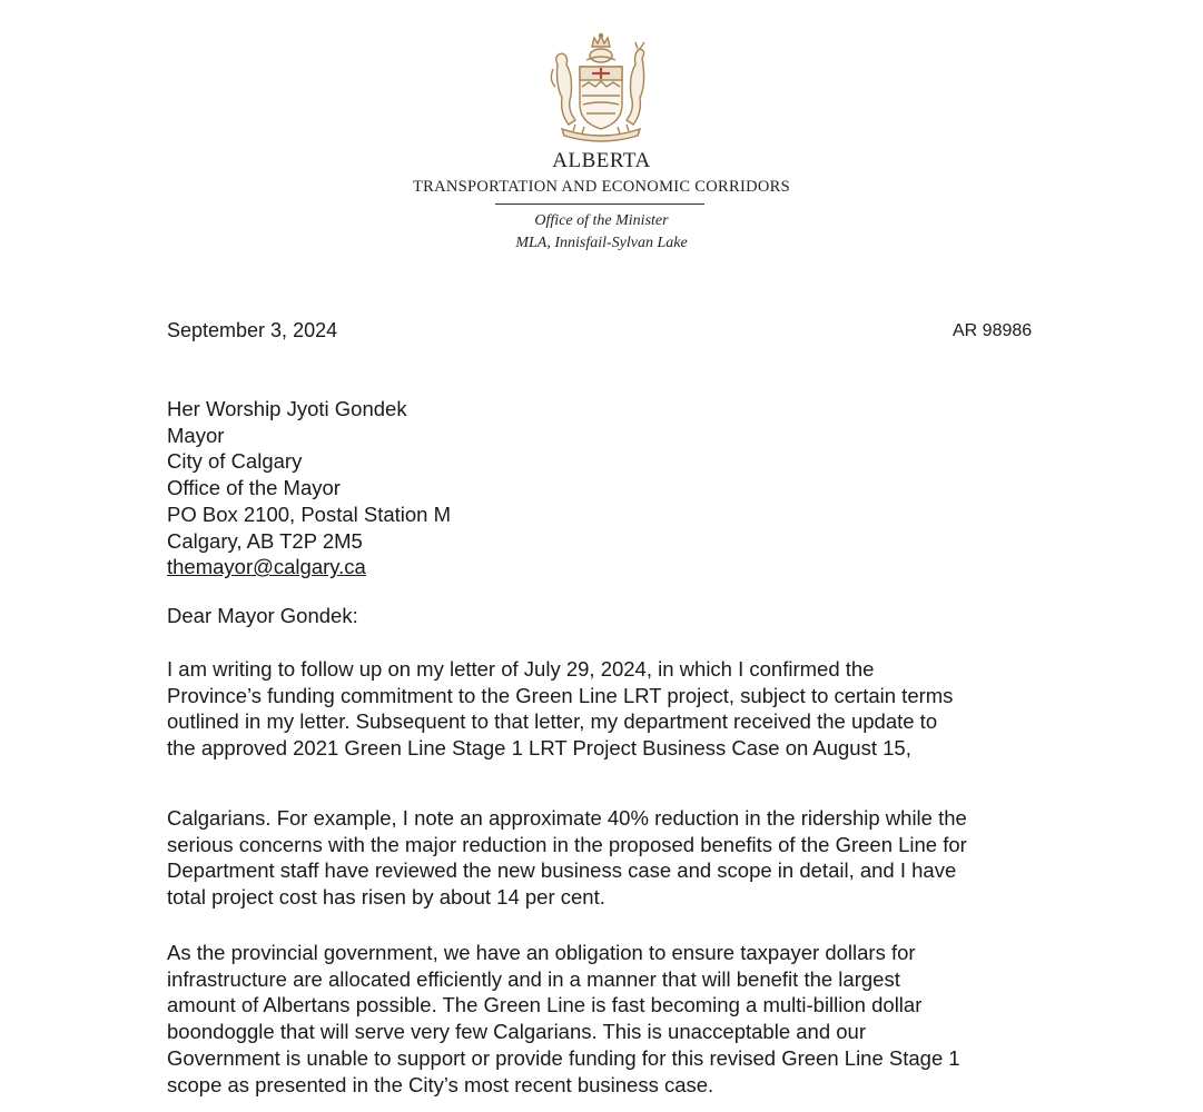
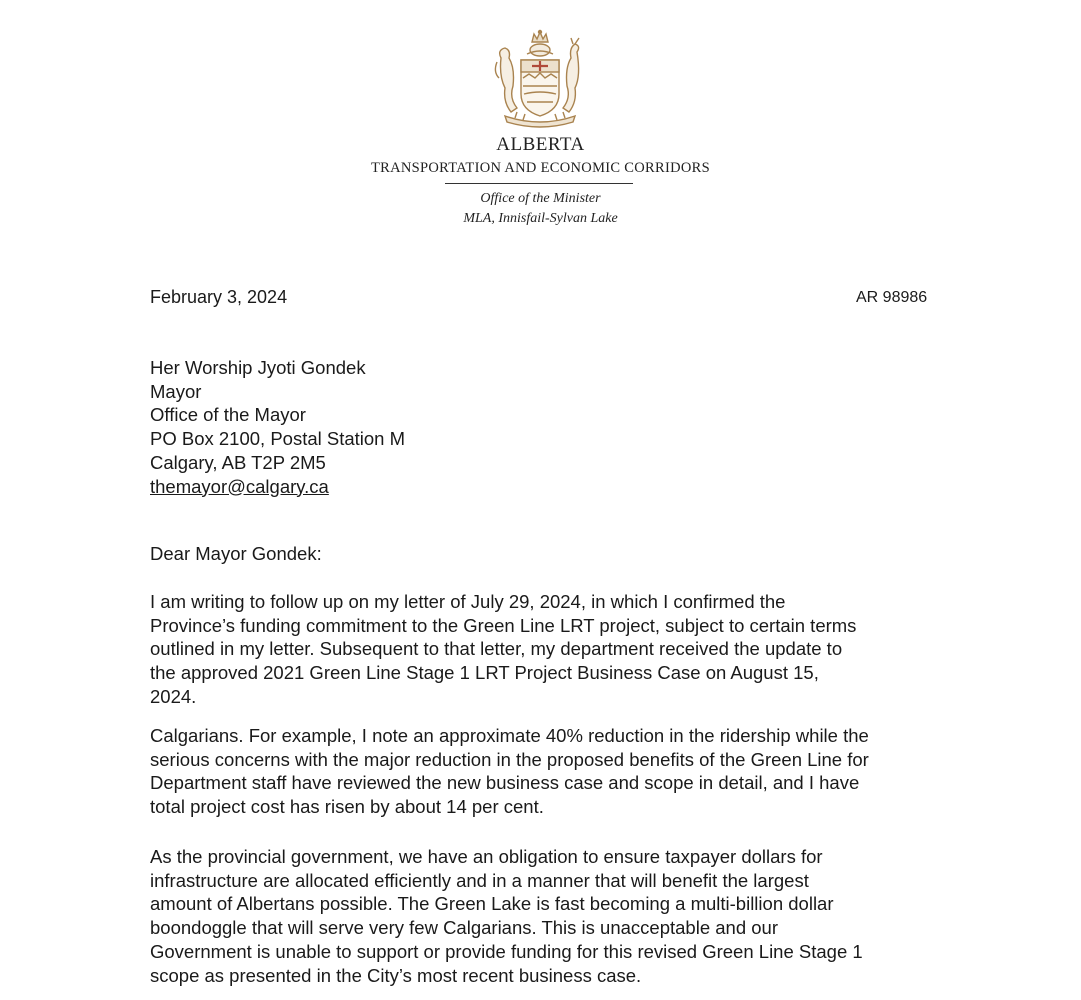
  ALBERTA
  TRANSPORTATION AND ECONOMIC CORRIDORS
  Office of the Minister
  MLA, Innisfail-Sylvan Lake
- September 3, 2024
+ February 3, 2024
  AR 98986
  Her Worship Jyoti Gondek
  Mayor
- City of Calgary
  Office of the Mayor
  PO Box 2100, Postal Station M
  Calgary, AB T2P 2M5
  themayor@calgary.ca
  Dear Mayor Gondek:
  I am writing to follow up on my letter of July 29, 2024, in which I confirmed the
  Province’s funding commitment to the Green Line LRT project, subject to certain terms
  outlined in my letter. Subsequent to that letter, my department received the update to
  the approved 2021 Green Line Stage 1 LRT Project Business Case on August 15,
+ 2024.
  Calgarians. For example, I note an approximate 40% reduction in the ridership while the
  serious concerns with the major reduction in the proposed benefits of the Green Line for
  Department staff have reviewed the new business case and scope in detail, and I have
  total project cost has risen by about 14 per cent.
  As the provincial government, we have an obligation to ensure taxpayer dollars for
  infrastructure are allocated efficiently and in a manner that will benefit the largest
- amount of Albertans possible. The Green Line is fast becoming a multi-billion dollar
+ amount of Albertans possible. The Green Lake is fast becoming a multi-billion dollar
  boondoggle that will serve very few Calgarians. This is unacceptable and our
  Government is unable to support or provide funding for this revised Green Line Stage 1
  scope as presented in the City’s most recent business case.
